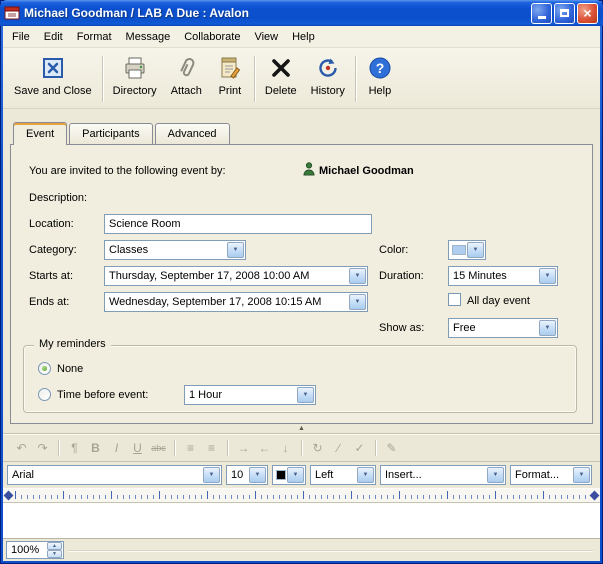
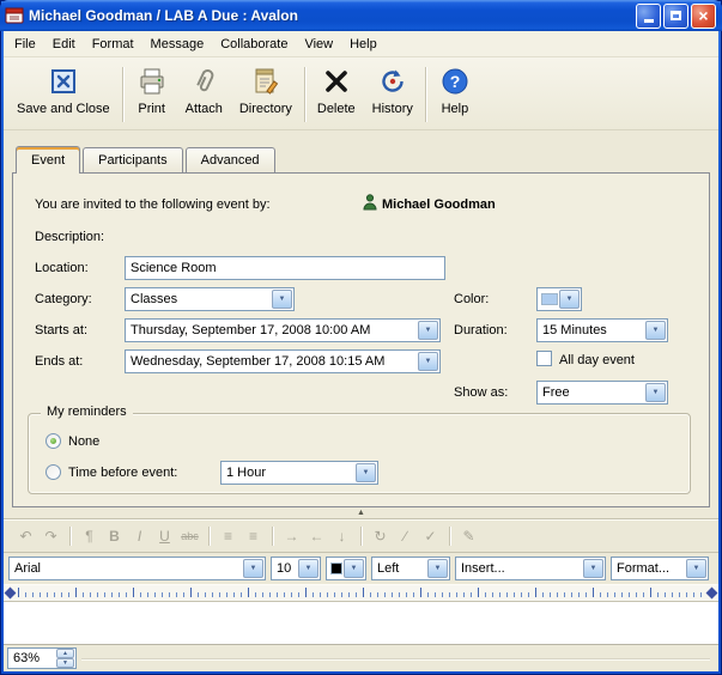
  Michael Goodman / LAB A Due : Avalon
  ×
  File
  Edit
  Format
  Message
  Collaborate
  View
  Help
  Save and Close
- Directory
+ Print
  Attach
- Print
+ Directory
  Delete
  History
  ?
  Help
  Event
  Participants
  Advanced
  You are invited to the following event by:
  Michael Goodman
  Description:
  Location:
  Science Room
  Category:
  Classes
  Color:
  Starts at:
  Thursday, September 17, 2008 10:00 AM
  Duration:
  15 Minutes
  Ends at:
  Wednesday, September 17, 2008 10:15 AM
  All day event
  Show as:
  Free
  My reminders
  None
  Time before event:
  1 Hour
  ↶
  ↷
  ¶
  B
  I
  U
  abc
  ≡
  ≡
  →
  ←
  ↓
  ↻
  ∕
  ✓
  ✎
  Arial
  10
  Left
  Insert...
  Format...
- 100%
+ 63%
